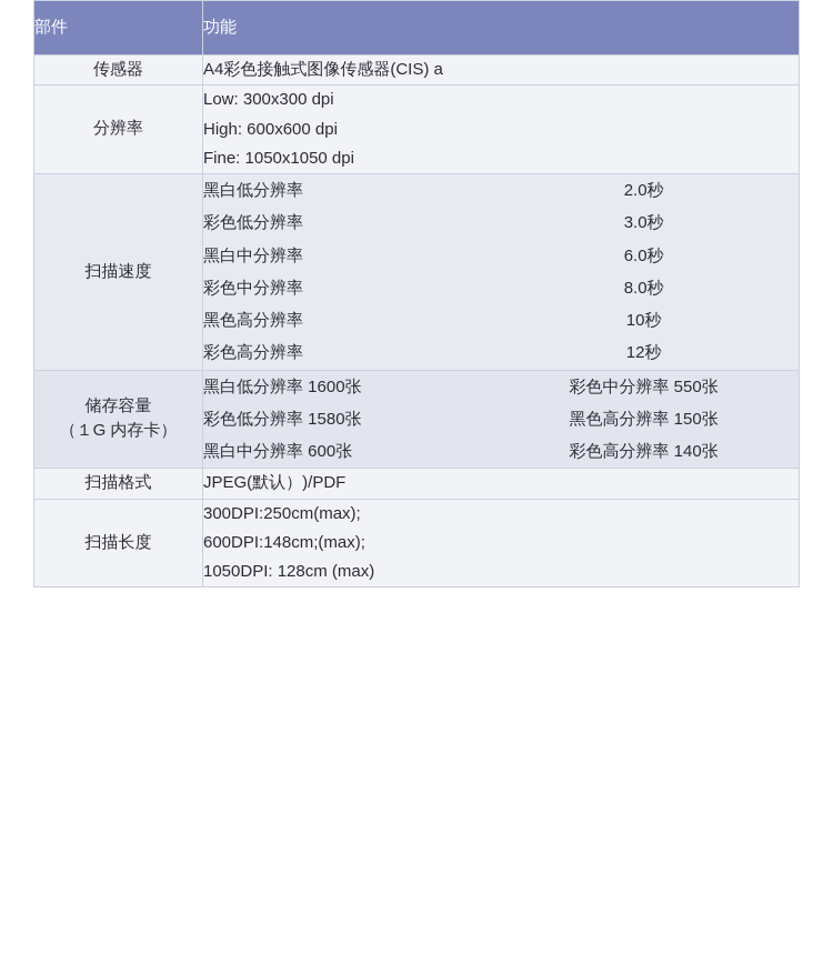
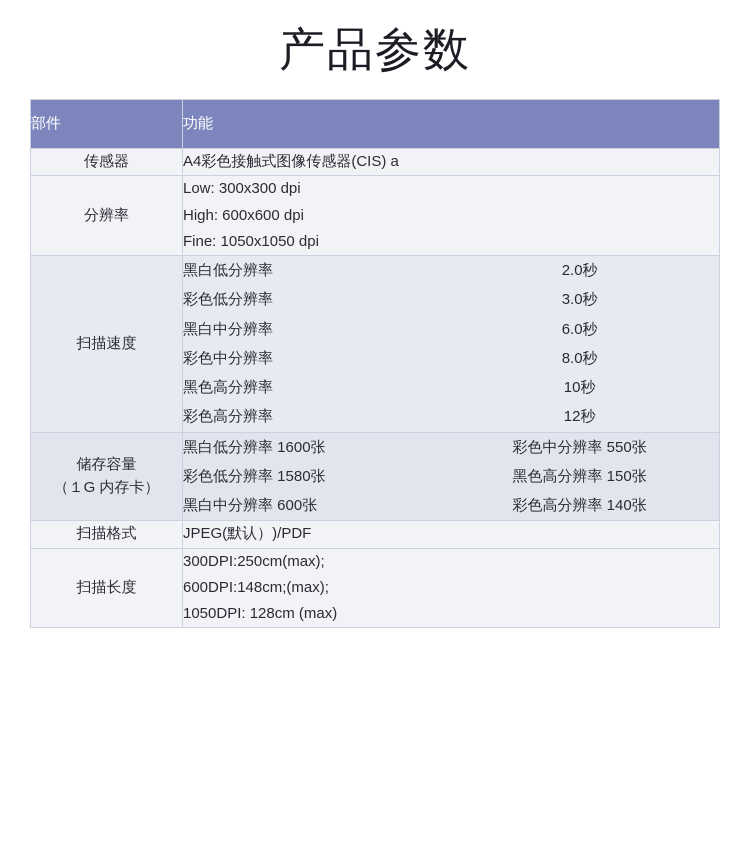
+ 产品参数
  部件	功能
  传感器	A4彩色接触式图像传感器(CIS) a
  分辨率	Low: 300x300 dpi High: 600x600 dpi Fine: 1050x1050 dpi
  扫描速度	黑白低分辨率 彩色低分辨率 黑白中分辨率 彩色中分辨率 黑色高分辨率 彩色高分辨率 2.0秒 3.0秒 6.0秒 8.0秒 10秒 12秒
  储存容量 （１G 内存卡）	黑白低分辨率 1600张 彩色低分辨率 1580张 黑白中分辨率 600张 彩色中分辨率 550张 黑色高分辨率 150张 彩色高分辨率 140张
  扫描格式	JPEG(默认）)/PDF
  扫描长度	300DPI:250cm(max); 600DPI:148cm;(max); 1050DPI: 128cm (max)
